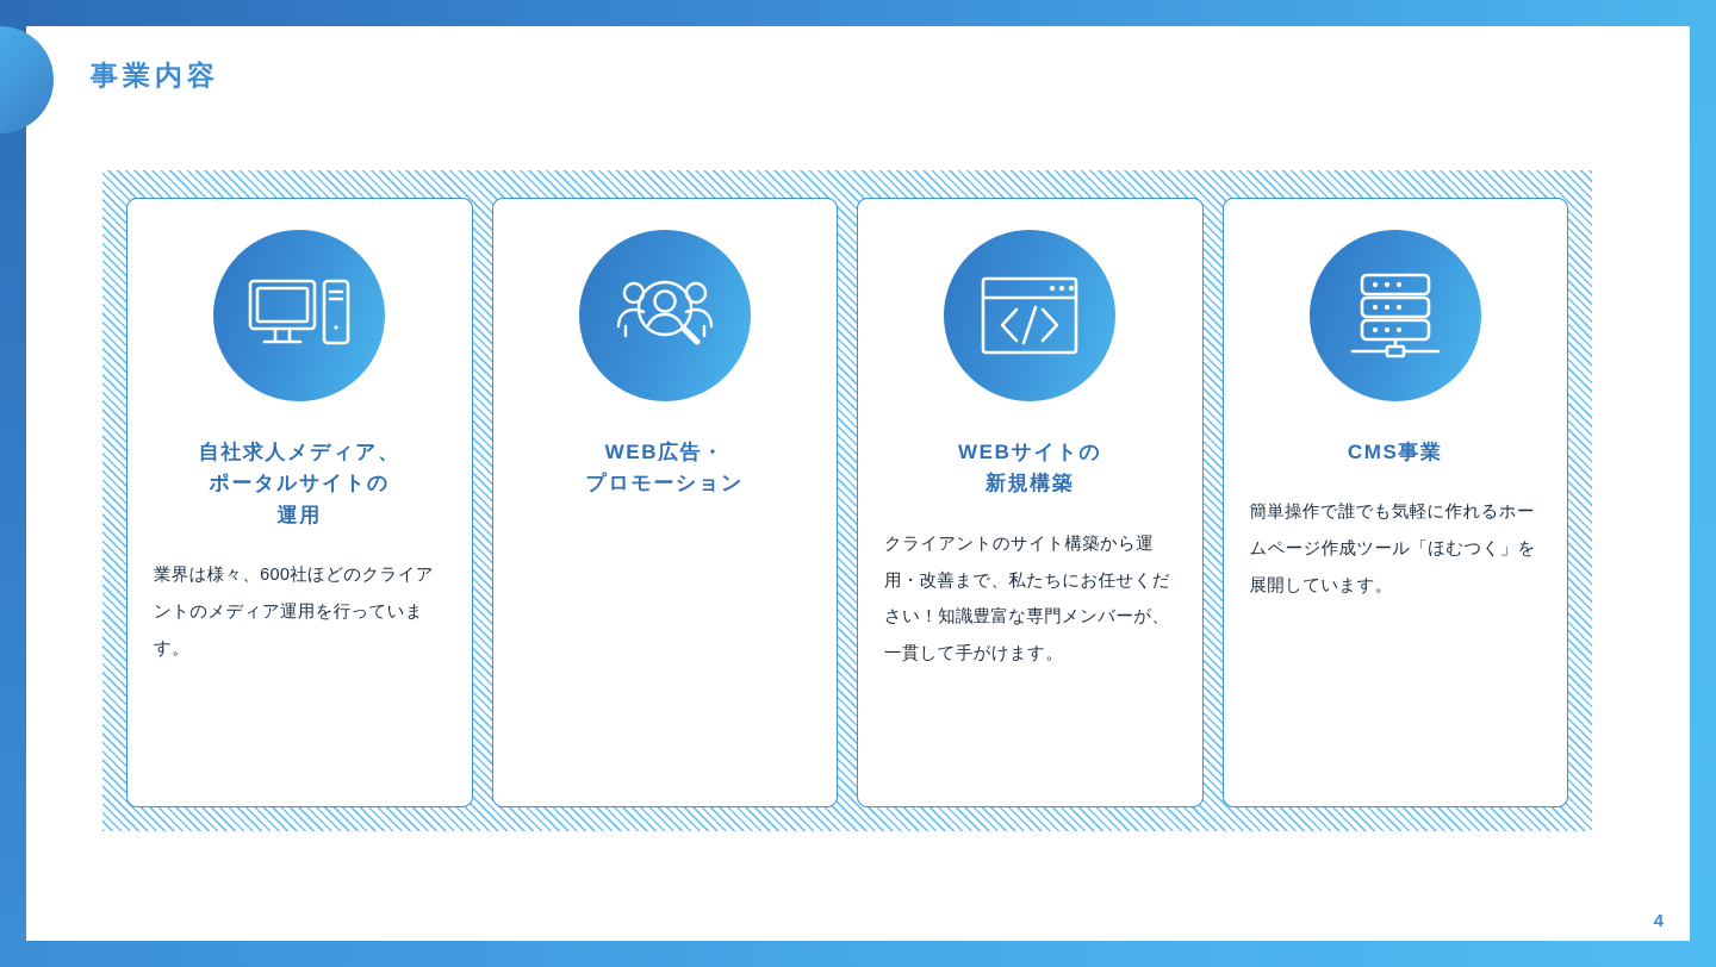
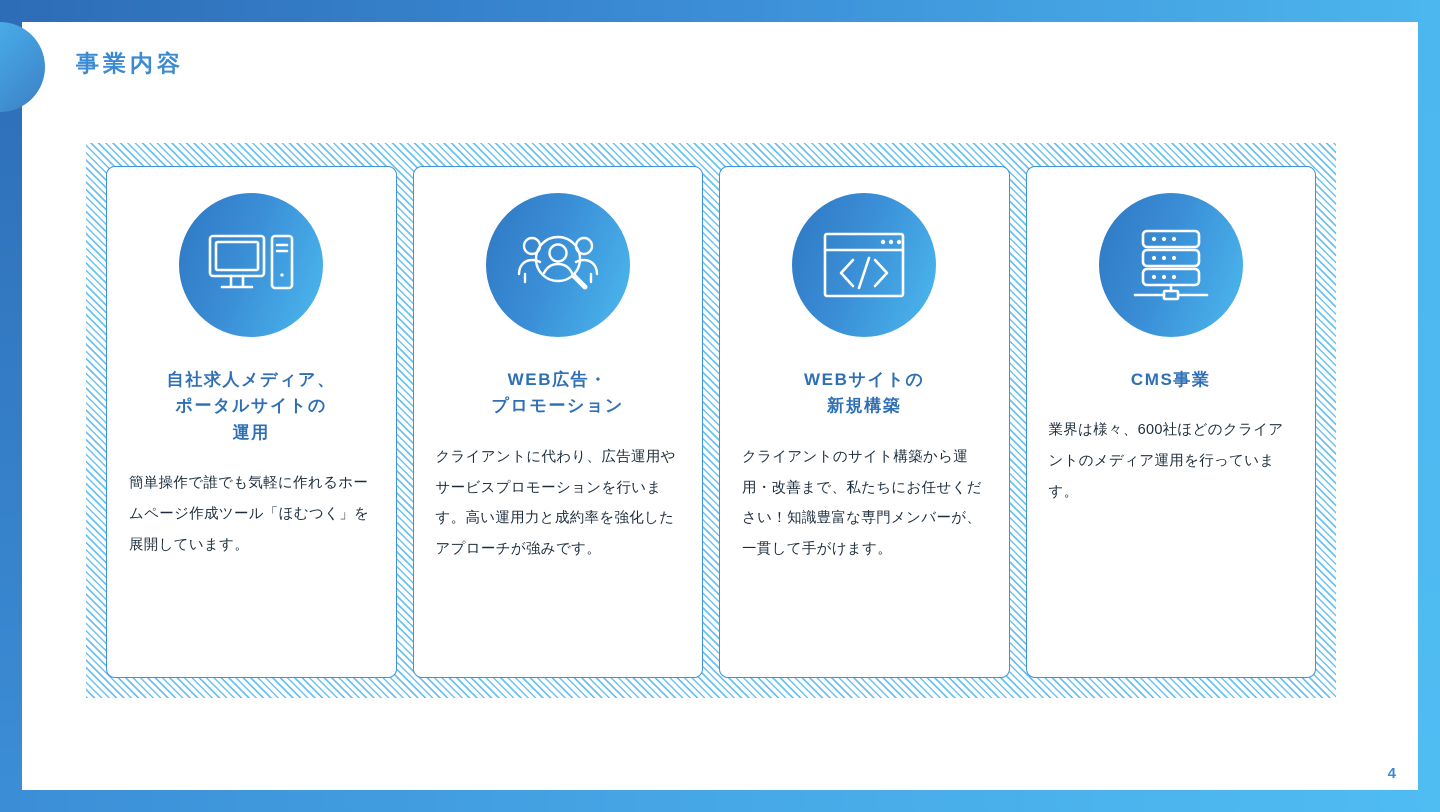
  事業内容
  自社求人メディア、
  ポータルサイトの
  運用
- 業界は様々、600社ほどのクライアントのメディア運用を行っています。
+ 簡単操作で誰でも気軽に作れるホームページ作成ツール「ほむつく」を展開しています。
  WEB広告・
  プロモーション
+ クライアントに代わり、広告運用やサービスプロモーションを行います。高い運用力と成約率を強化したアプローチが強みです。
  WEBサイトの
  新規構築
  クライアントのサイト構築から運用・改善まで、私たちにお任せください！知識豊富な専門メンバーが、一貫して手がけます。
  CMS事業
- 簡単操作で誰でも気軽に作れるホームページ作成ツール「ほむつく」を展開しています。
+ 業界は様々、600社ほどのクライアントのメディア運用を行っています。
  4
